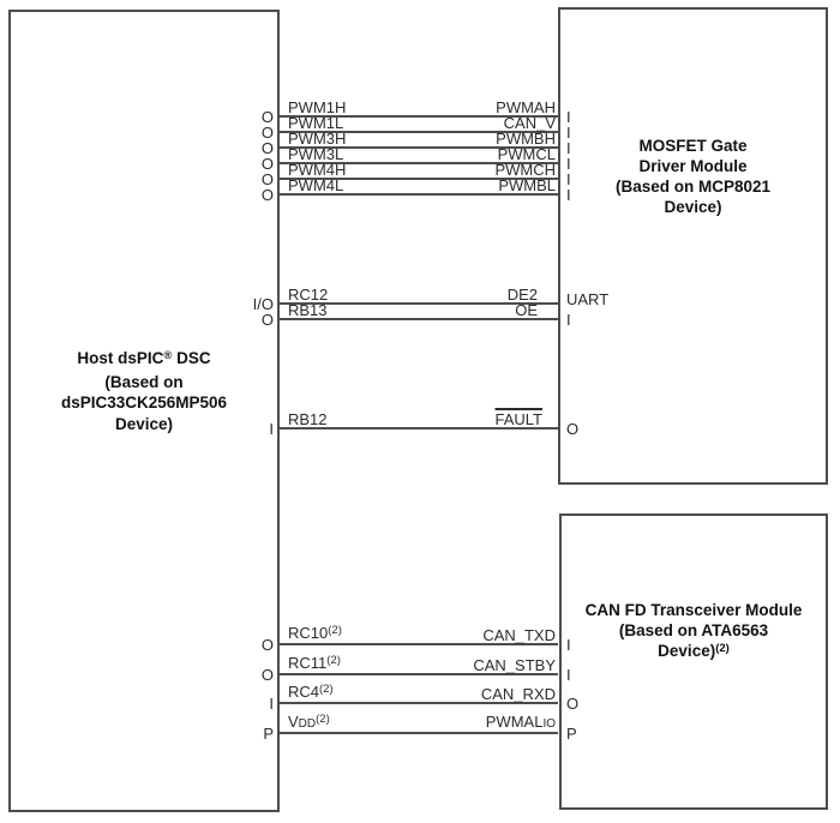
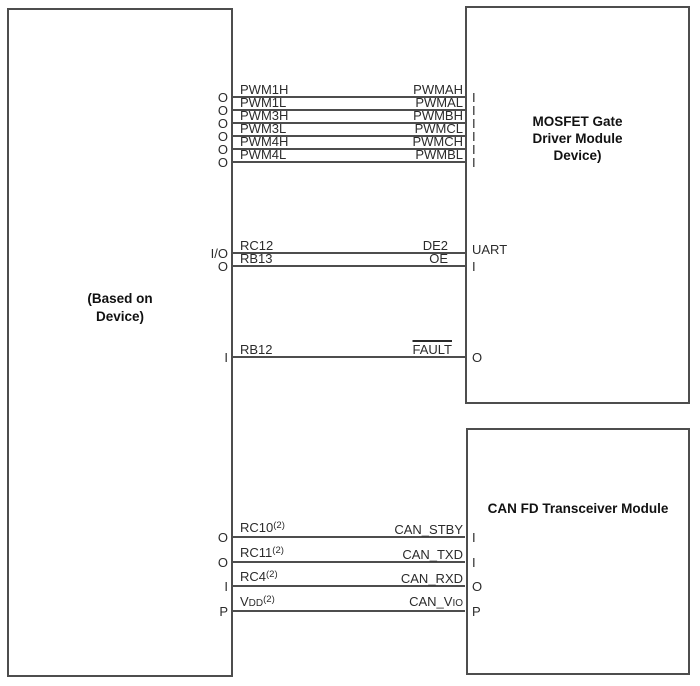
- Host dsPIC® DSC
  (Based on
- dsPIC33CK256MP506
  Device)
  MOSFET Gate
  Driver Module
- (Based on MCP8021
  Device)
  CAN FD Transceiver Module
- (Based on ATA6563
- Device)(2)
  PWM1H
  PWMAH
  O
  I
  PWM1L
- CAN_V
+ PWMAL
  O
  I
  PWM3H
  PWMBH
  O
  I
  PWM3L
  PWMCL
  O
  I
  PWM4H
  PWMCH
  O
  I
  PWM4L
  PWMBL
  O
  I
  RC12
  DE2
  I/O
  UART
  RB13
  OE
  O
  I
  RB12
  FAULT
  I
  O
  RC10(2)
- CAN_TXD
+ CAN_STBY
  O
  I
  RC11(2)
- CAN_STBY
+ CAN_TXD
  O
  I
  RC4(2)
  CAN_RXD
  I
  O
  VDD(2)
- PWMALIO
+ CAN_VIO
  P
  P
